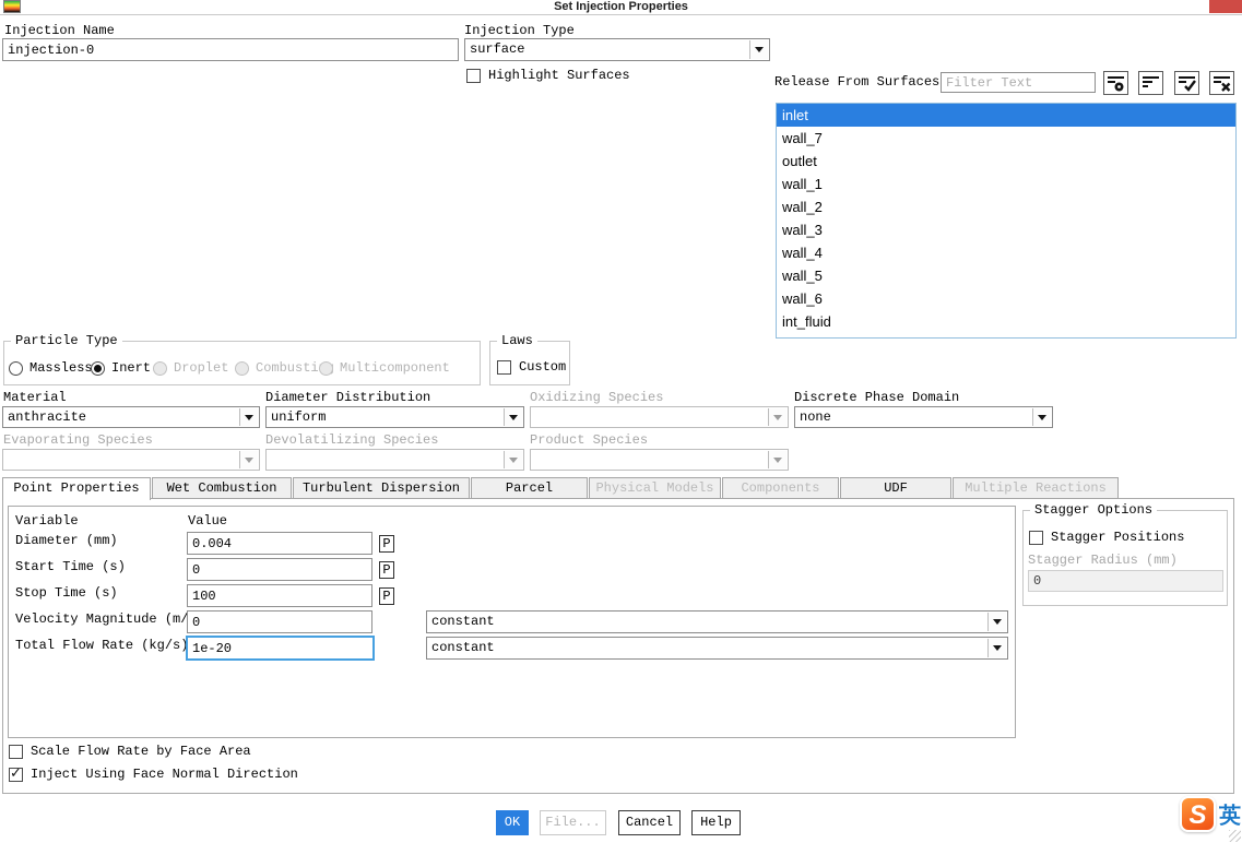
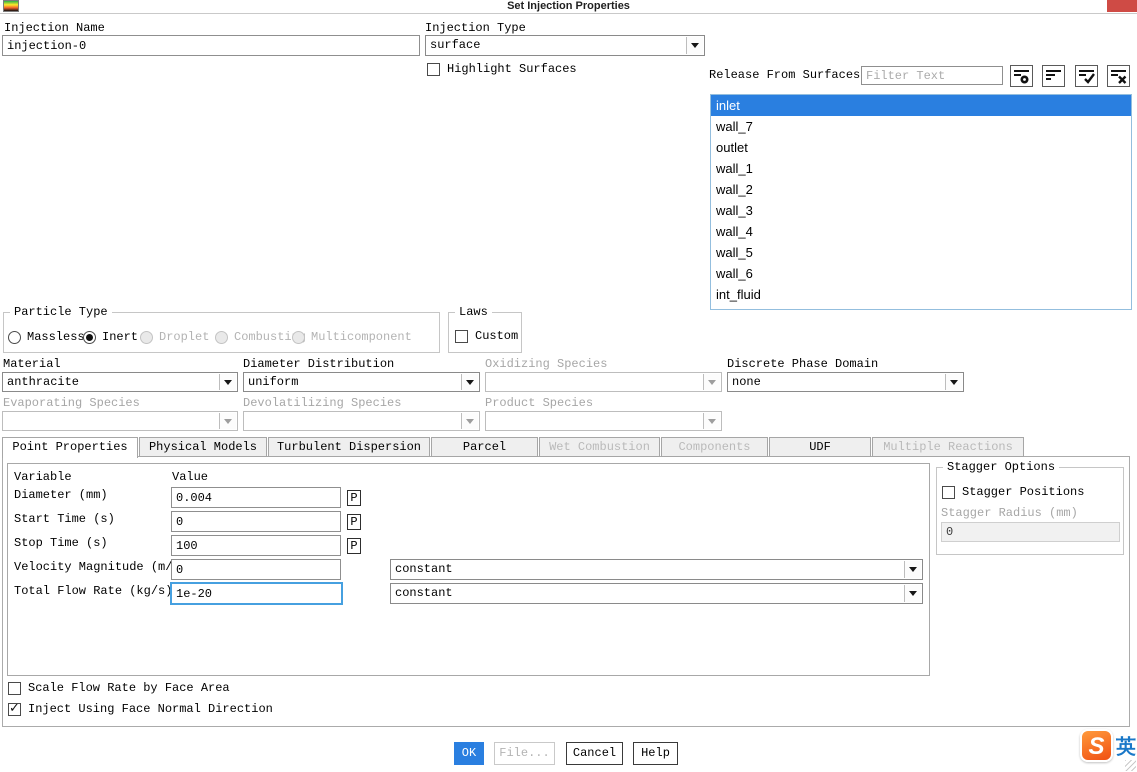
  Set Injection Properties
  Injection Name
  injection-0
  Injection Type
  surface
  Highlight Surfaces
  Release From Surfaces
  Filter Text
  inlet
  wall_7
  outlet
  wall_1
  wall_2
  wall_3
  wall_4
  wall_5
  wall_6
  int_fluid
  Particle Type
  Massless
  Inert
  Droplet
  Combusti
  Multicomponent
  Laws
  Custom
  Material
  anthracite
  Diameter Distribution
  uniform
  Oxidizing Species
  Discrete Phase Domain
  none
  Evaporating Species
  Devolatilizing Species
  Product Species
  Point Properties
- Wet Combustion
+ Physical Models
  Turbulent Dispersion
  Parcel
- Physical Models
+ Wet Combustion
  Components
  UDF
  Multiple Reactions
  Variable
  Value
  Diameter (mm)
  0.004
  P
  Start Time (s)
  0
  P
  Stop Time (s)
  100
  P
  Velocity Magnitude (m/
  0
  constant
  Total Flow Rate (kg/s)
  1e-20
  constant
  Stagger Options
  Stagger Positions
  Stagger Radius (mm)
  0
  Scale Flow Rate by Face Area
  Inject Using Face Normal Direction
  OK
  File...
  Cancel
  Help
  S
  英
